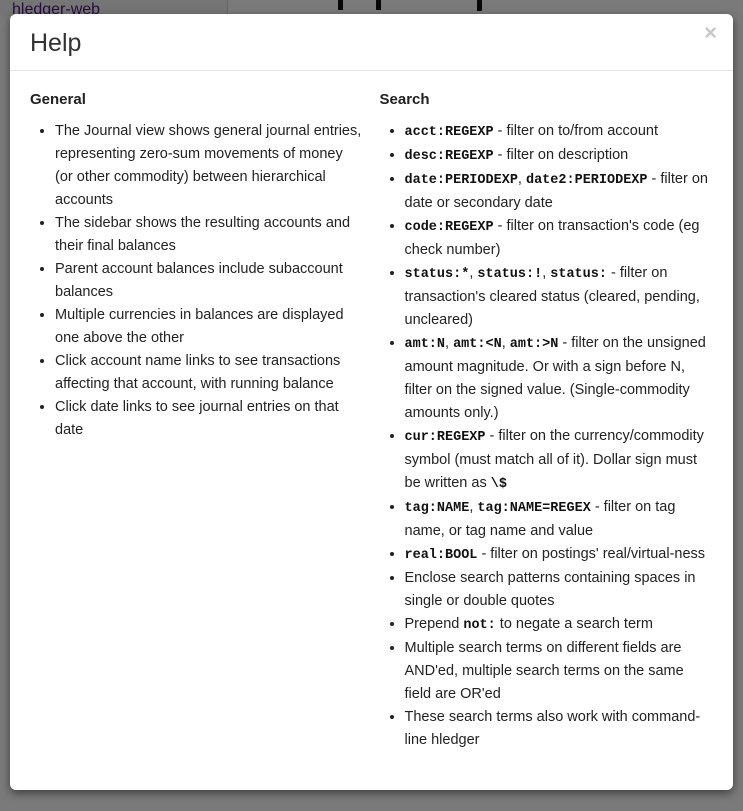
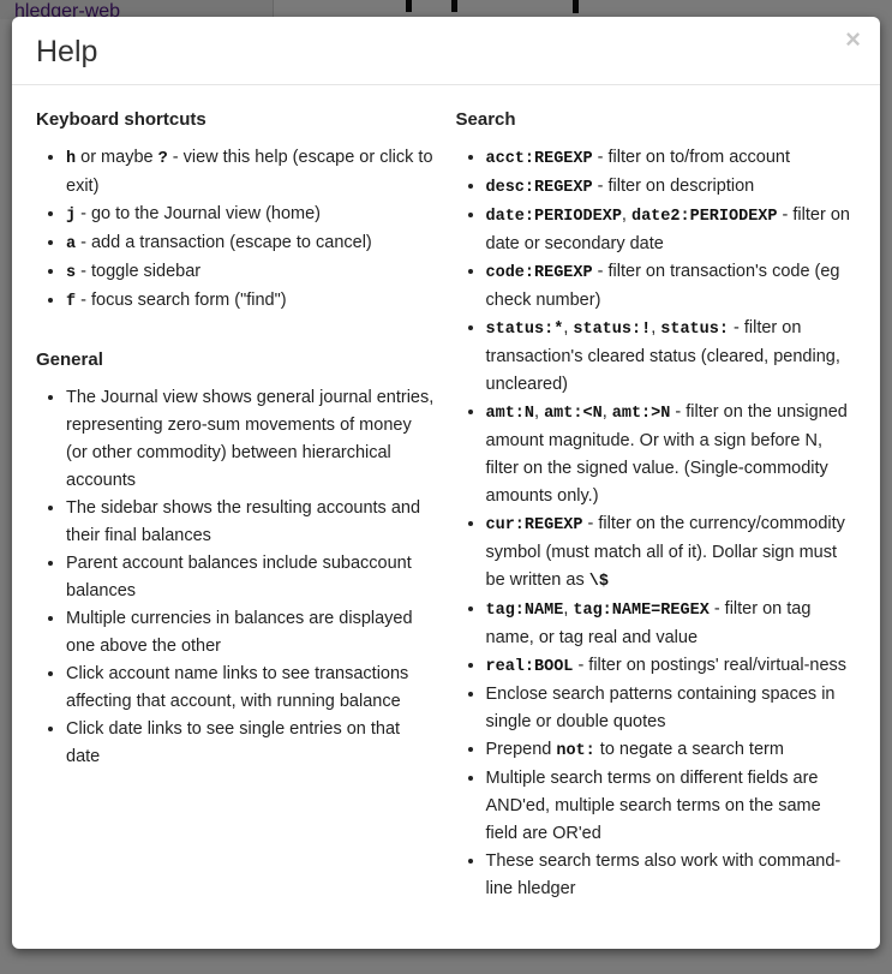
  hledger-web
  ×
  Help
+ Keyboard shortcuts
+ h or maybe ? - view this help (escape or click to exit)
+ j - go to the Journal view (home)
+ a - add a transaction (escape to cancel)
+ s - toggle sidebar
+ f - focus search form ("find")
  General
  The Journal view shows general journal entries, representing zero-sum movements of money (or other commodity) between hierarchical accounts
  The sidebar shows the resulting accounts and their final balances
  Parent account balances include subaccount balances
  Multiple currencies in balances are displayed one above the other
  Click account name links to see transactions affecting that account, with running balance
- Click date links to see journal entries on that date
+ Click date links to see single entries on that date
  Search
  acct:REGEXP - filter on to/from account
  desc:REGEXP - filter on description
  date:PERIODEXP, date2:PERIODEXP - filter on date or secondary date
  code:REGEXP - filter on transaction's code (eg check number)
  status:*, status:!, status: - filter on transaction's cleared status (cleared, pending, uncleared)
  amt:N, amt:<N, amt:>N - filter on the unsigned amount magnitude. Or with a sign before N, filter on the signed value. (Single-commodity amounts only.)
  cur:REGEXP - filter on the currency/commodity symbol (must match all of it). Dollar sign must be written as \$
- tag:NAME, tag:NAME=REGEX - filter on tag name, or tag name and value
+ tag:NAME, tag:NAME=REGEX - filter on tag name, or tag real and value
  real:BOOL - filter on postings' real/virtual-ness
  Enclose search patterns containing spaces in single or double quotes
  Prepend not: to negate a search term
  Multiple search terms on different fields are AND'ed, multiple search terms on the same field are OR'ed
  These search terms also work with command-line hledger
